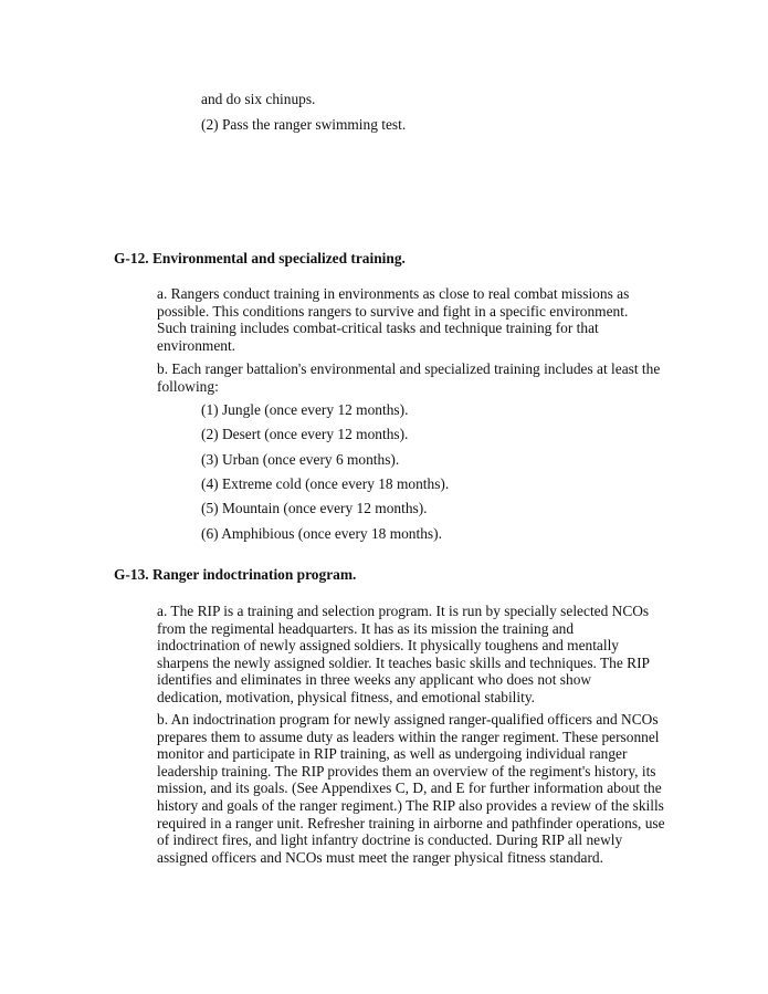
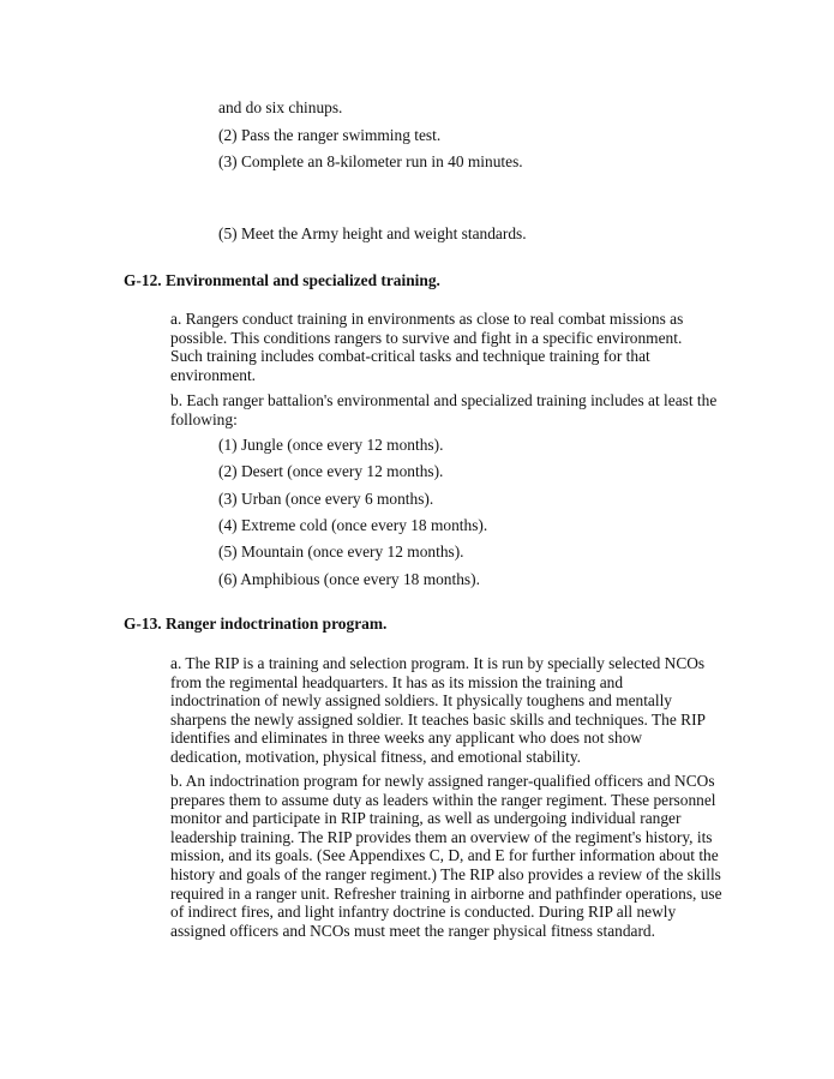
  and do six chinups.
  (2) Pass the ranger swimming test.
+ (3) Complete an 8-kilometer run in 40 minutes.
+ (5) Meet the Army height and weight standards.
  G-12. Environmental and specialized training.
  a. Rangers conduct training in environments as close to real combat missions as possible. This conditions rangers to survive and fight in a specific environment. Such training includes combat-critical tasks and technique training for that environment.
  b. Each ranger battalion's environmental and specialized training includes at least the following:
  (1) Jungle (once every 12 months).
  (2) Desert (once every 12 months).
  (3) Urban (once every 6 months).
  (4) Extreme cold (once every 18 months).
  (5) Mountain (once every 12 months).
  (6) Amphibious (once every 18 months).
  G-13. Ranger indoctrination program.
  a. The RIP is a training and selection program. It is run by specially selected NCOs from the regimental headquarters. It has as its mission the training and indoctrination of newly assigned soldiers. It physically toughens and mentally sharpens the newly assigned soldier. It teaches basic skills and techniques. The RIP identifies and eliminates in three weeks any applicant who does not show dedication, motivation, physical fitness, and emotional stability.
  b. An indoctrination program for newly assigned ranger-qualified officers and NCOs prepares them to assume duty as leaders within the ranger regiment. These personnel monitor and participate in RIP training, as well as undergoing individual ranger leadership training. The RIP provides them an overview of the regiment's history, its mission, and its goals. (See Appendixes C, D, and E for further information about the history and goals of the ranger regiment.) The RIP also provides a review of the skills required in a ranger unit. Refresher training in airborne and pathfinder operations, use of indirect fires, and light infantry doctrine is conducted. During RIP all newly assigned officers and NCOs must meet the ranger physical fitness standard.
